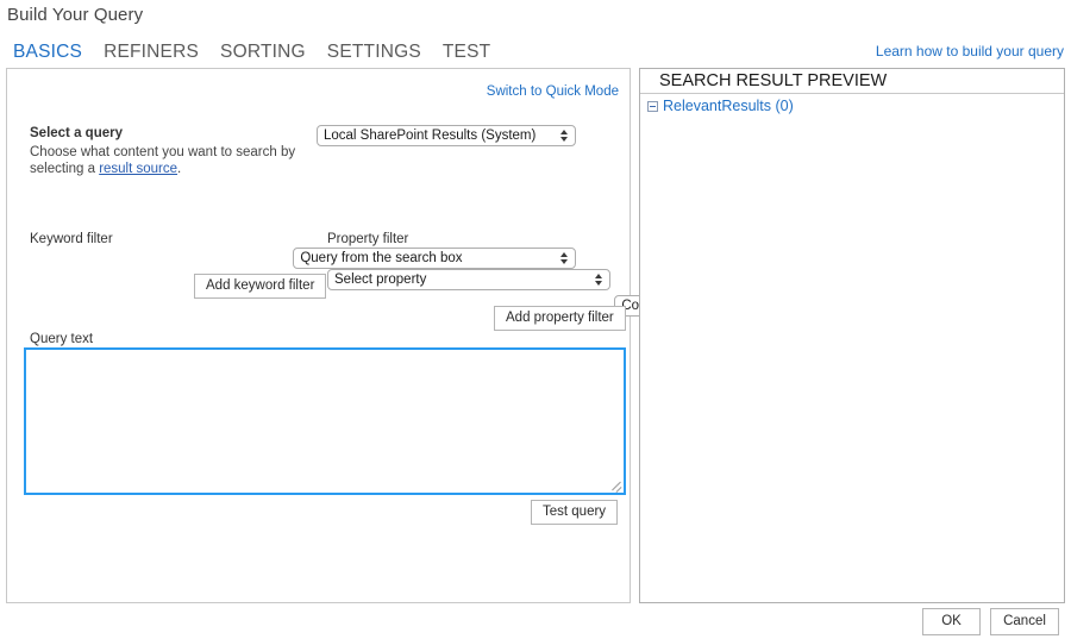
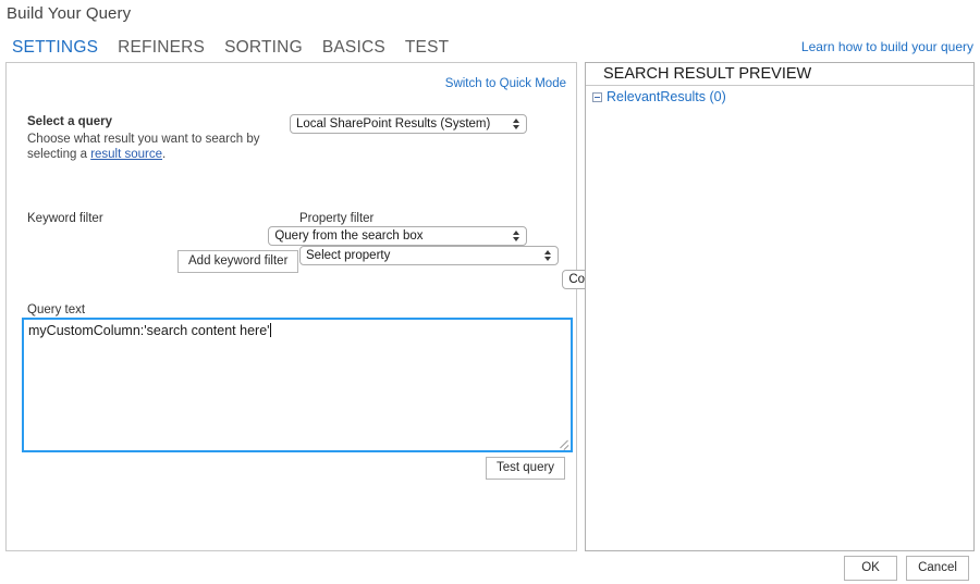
  Build Your Query
  Learn how to build your query
- BASICS
+ SETTINGS
  REFINERS
  SORTING
- SETTINGS
+ BASICS
  TEST
  Switch to Quick Mode
  Select a query
- Choose what content you want to search by selecting a result source.
+ Choose what result you want to search by selecting a result source.
  Local SharePoint Results (System)
  Keyword filter
  Query from the search box
  Add keyword filter
  Property filter
- Add property filter
  Query text
+ myCustomColumn:'search content here'
  Test query
  SEARCH RESULT PREVIEW
  RelevantResults (0)
  OK
  Cancel
